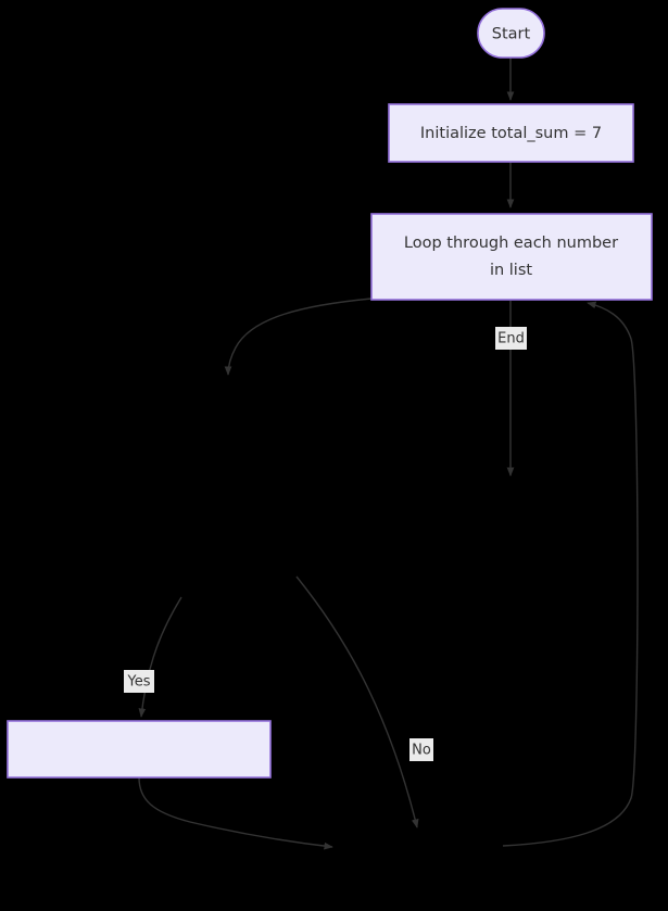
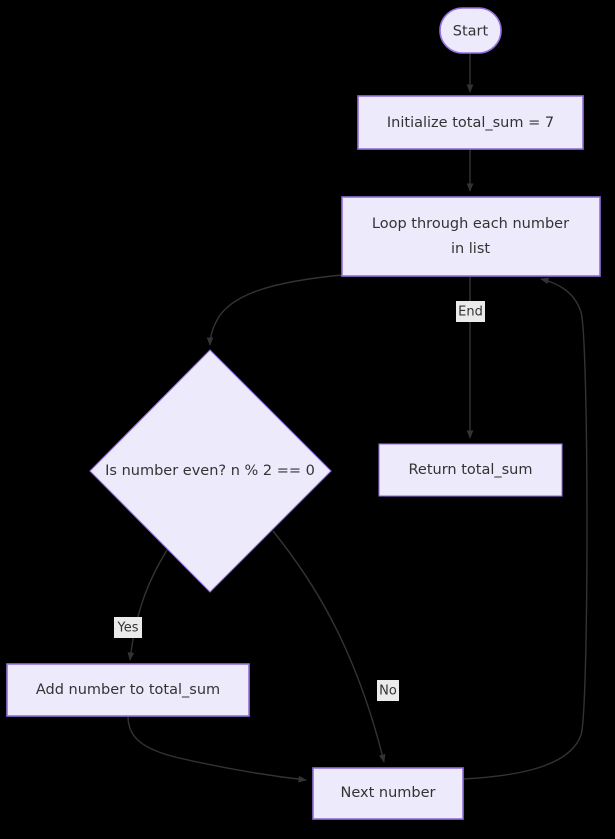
  Start
  Initialize total_sum = 7
  Loop through each number
  in list
+ Is number even? n % 2 == 0
+ Return total_sum
+ Add number to total_sum
+ Next number
  End
  Yes
  No
